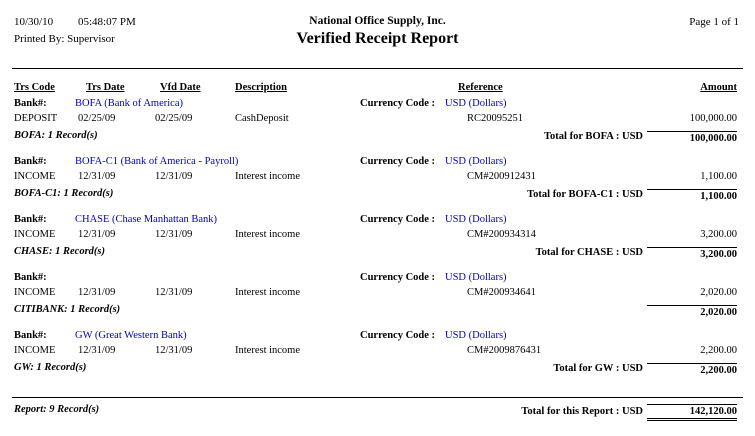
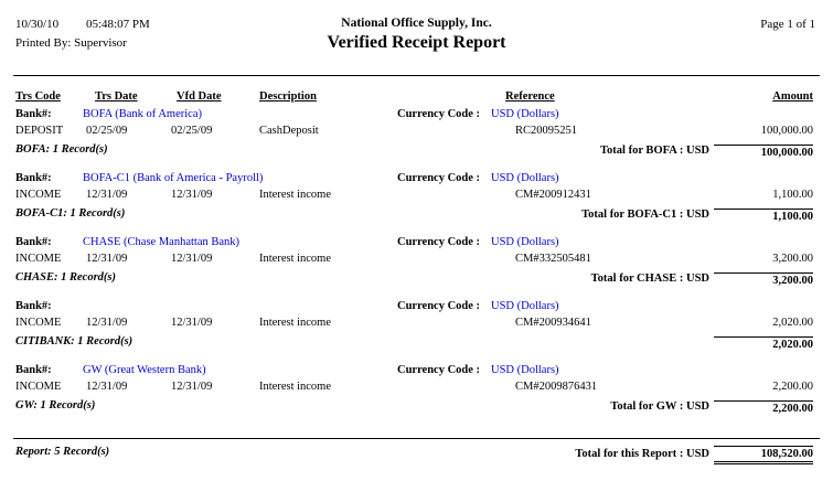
  10/30/10
  05:48:07 PM
  Printed By: Supervisor
  National Office Supply, Inc.
  Verified Receipt Report
  Page 1 of 1
  Trs Code
  Trs Date
  Vfd Date
  Description
  Reference
  Amount
  Bank#:
  BOFA (Bank of America)
  Currency Code :
  USD (Dollars)
  DEPOSIT
  02/25/09
  02/25/09
  CashDeposit
  RC20095251
  100,000.00
  BOFA: 1 Record(s)
  Total for BOFA : USD
  100,000.00
  Bank#:
  BOFA-C1 (Bank of America - Payroll)
  Currency Code :
  USD (Dollars)
  INCOME
  12/31/09
  12/31/09
  Interest income
  CM#200912431
  1,100.00
  BOFA-C1: 1 Record(s)
  Total for BOFA-C1 : USD
  1,100.00
  Bank#:
  CHASE (Chase Manhattan Bank)
  Currency Code :
  USD (Dollars)
  INCOME
  12/31/09
  12/31/09
  Interest income
- CM#200934314
+ CM#332505481
  3,200.00
  CHASE: 1 Record(s)
  Total for CHASE : USD
  3,200.00
  Bank#:
  Currency Code :
  USD (Dollars)
  INCOME
  12/31/09
  12/31/09
  Interest income
  CM#200934641
  2,020.00
  CITIBANK: 1 Record(s)
  2,020.00
  Bank#:
  GW (Great Western Bank)
  Currency Code :
  USD (Dollars)
  INCOME
  12/31/09
  12/31/09
  Interest income
  CM#2009876431
  2,200.00
  GW: 1 Record(s)
  Total for GW : USD
  2,200.00
- Report: 9 Record(s)
+ Report: 5 Record(s)
  Total for this Report : USD
- 142,120.00
+ 108,520.00
